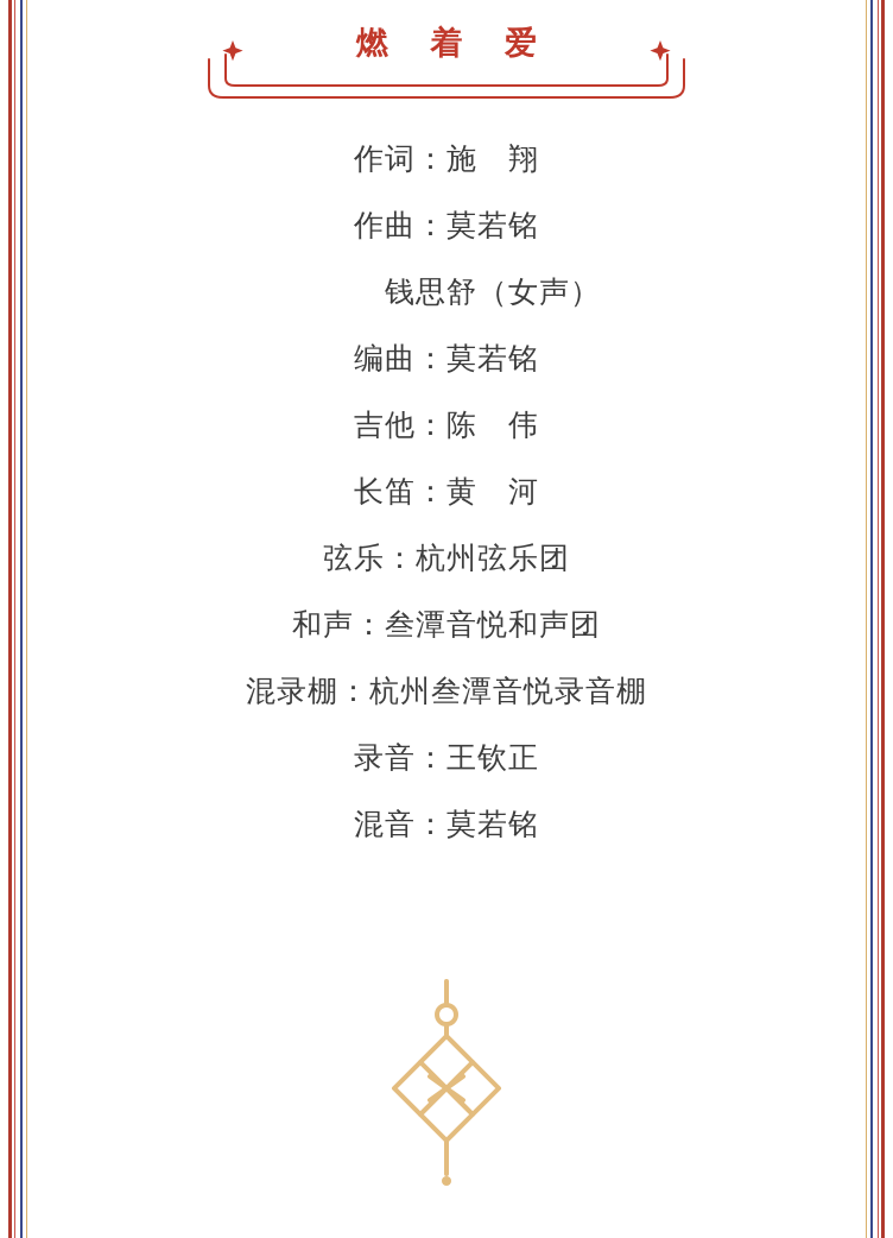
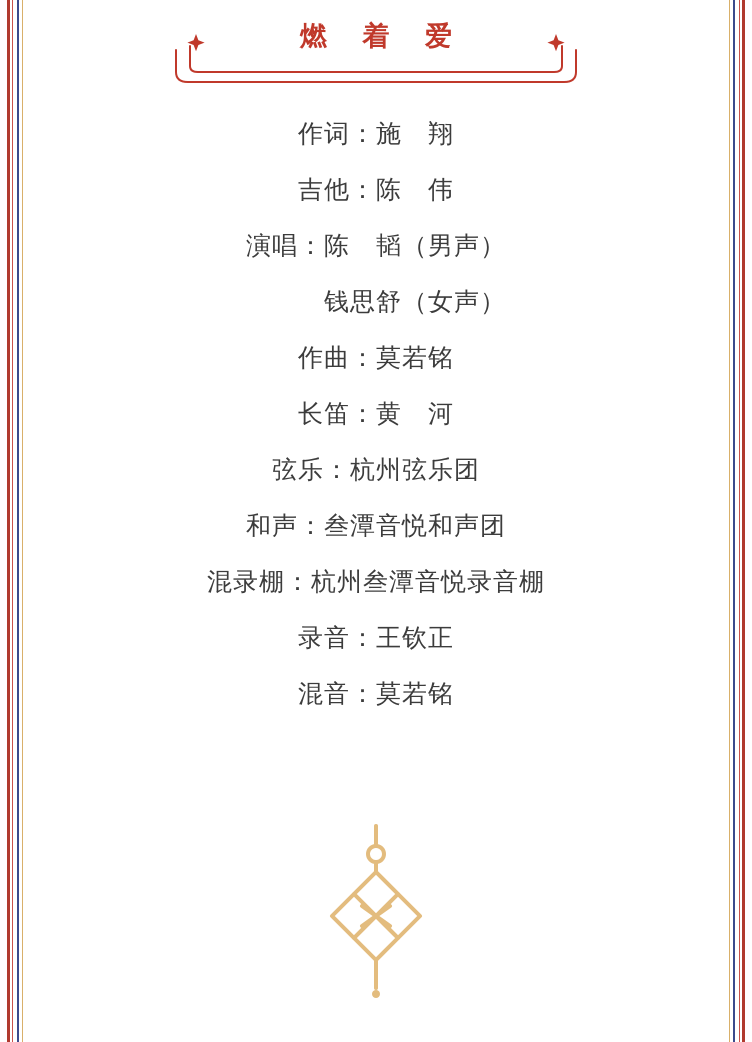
  燃 着 爱
  作词：施 翔
- 作曲：莫若铭
+ 吉他：陈 伟
+ 演唱：陈 韬（男声）
  钱思舒（女声）
- 编曲：莫若铭
- 吉他：陈 伟
+ 作曲：莫若铭
  长笛：黄 河
  弦乐：杭州弦乐团
  和声：叁潭音悦和声团
  混录棚：杭州叁潭音悦录音棚
  录音：王钦正
  混音：莫若铭
